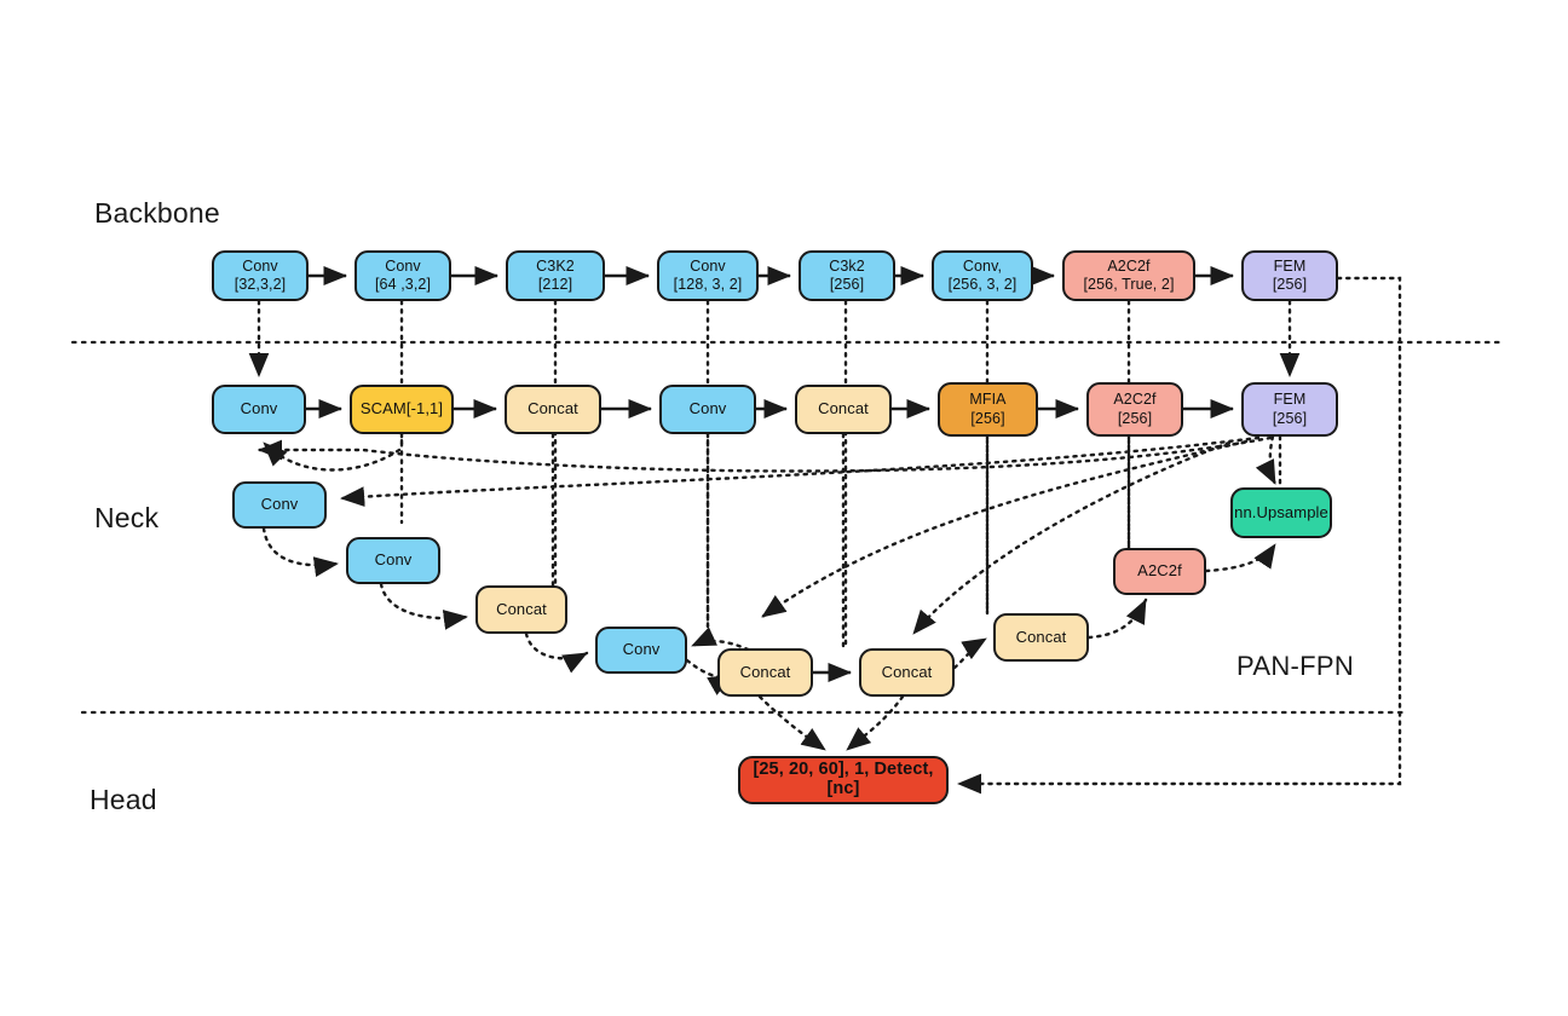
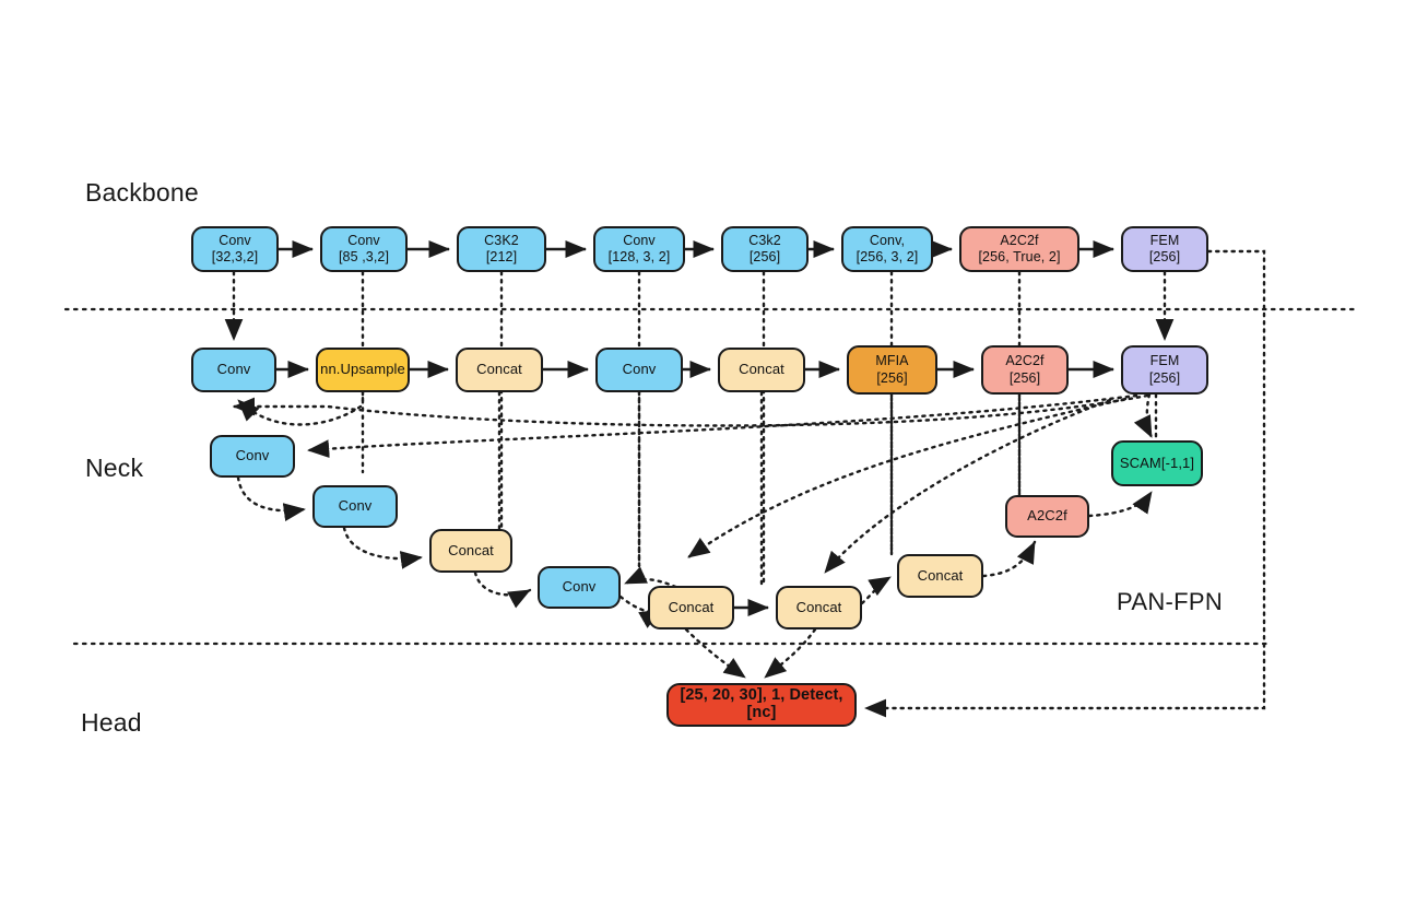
  Backbone
  Neck
  Head
  PAN-FPN
  Conv
  [32,3,2]
  Conv
- [64 ,3,2]
+ [85 ,3,2]
  C3K2
  [212]
  Conv
  [128, 3, 2]
  C3k2
  [256]
  Conv,
  [256, 3, 2]
  A2C2f
  [256, True, 2]
  FEM
  [256]
  Conv
- SCAM[-1,1]
+ nn.Upsample
  Concat
  Conv
  Concat
  MFIA
  [256]
  A2C2f
  [256]
  FEM
  [256]
  Conv
  Conv
  Concat
  Conv
  Concat
  Concat
  Concat
  A2C2f
- nn.Upsample
+ SCAM[-1,1]
- [25, 20, 60], 1, Detect, [nc]
+ [25, 20, 30], 1, Detect, [nc]
